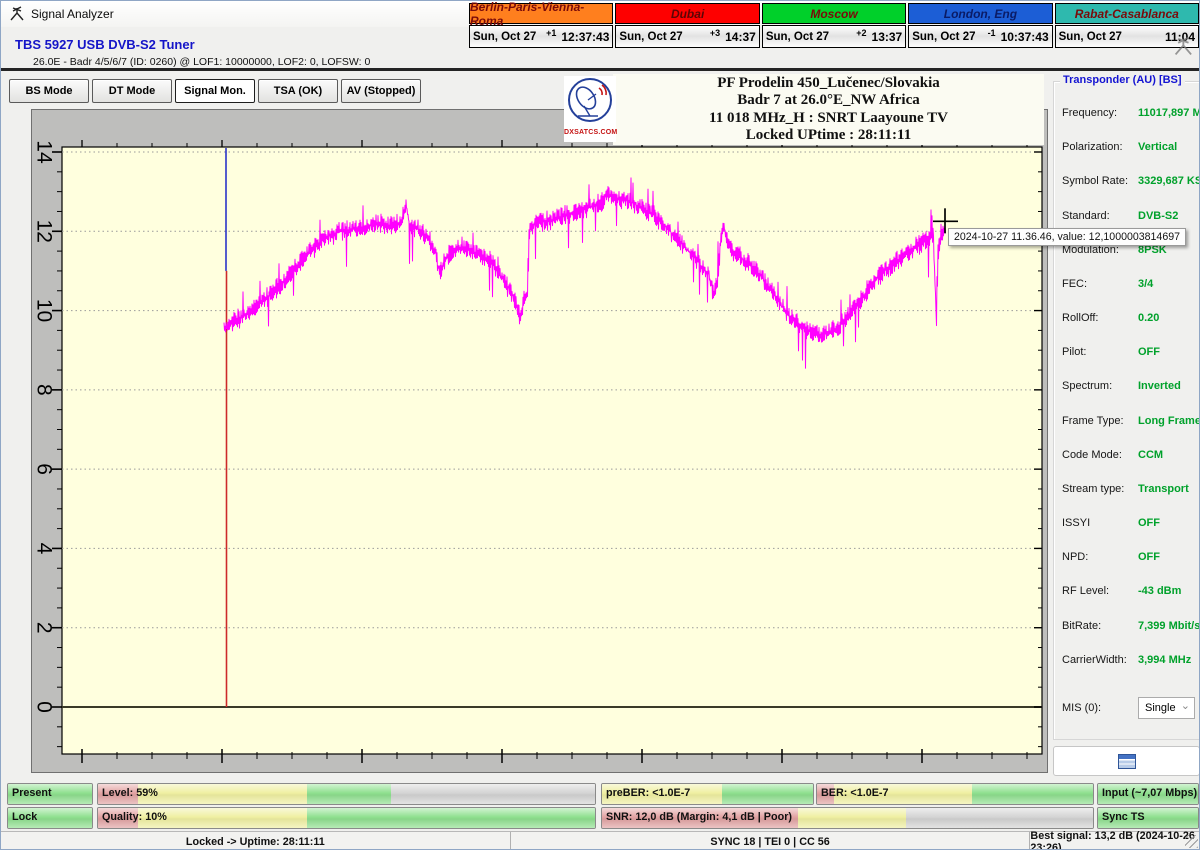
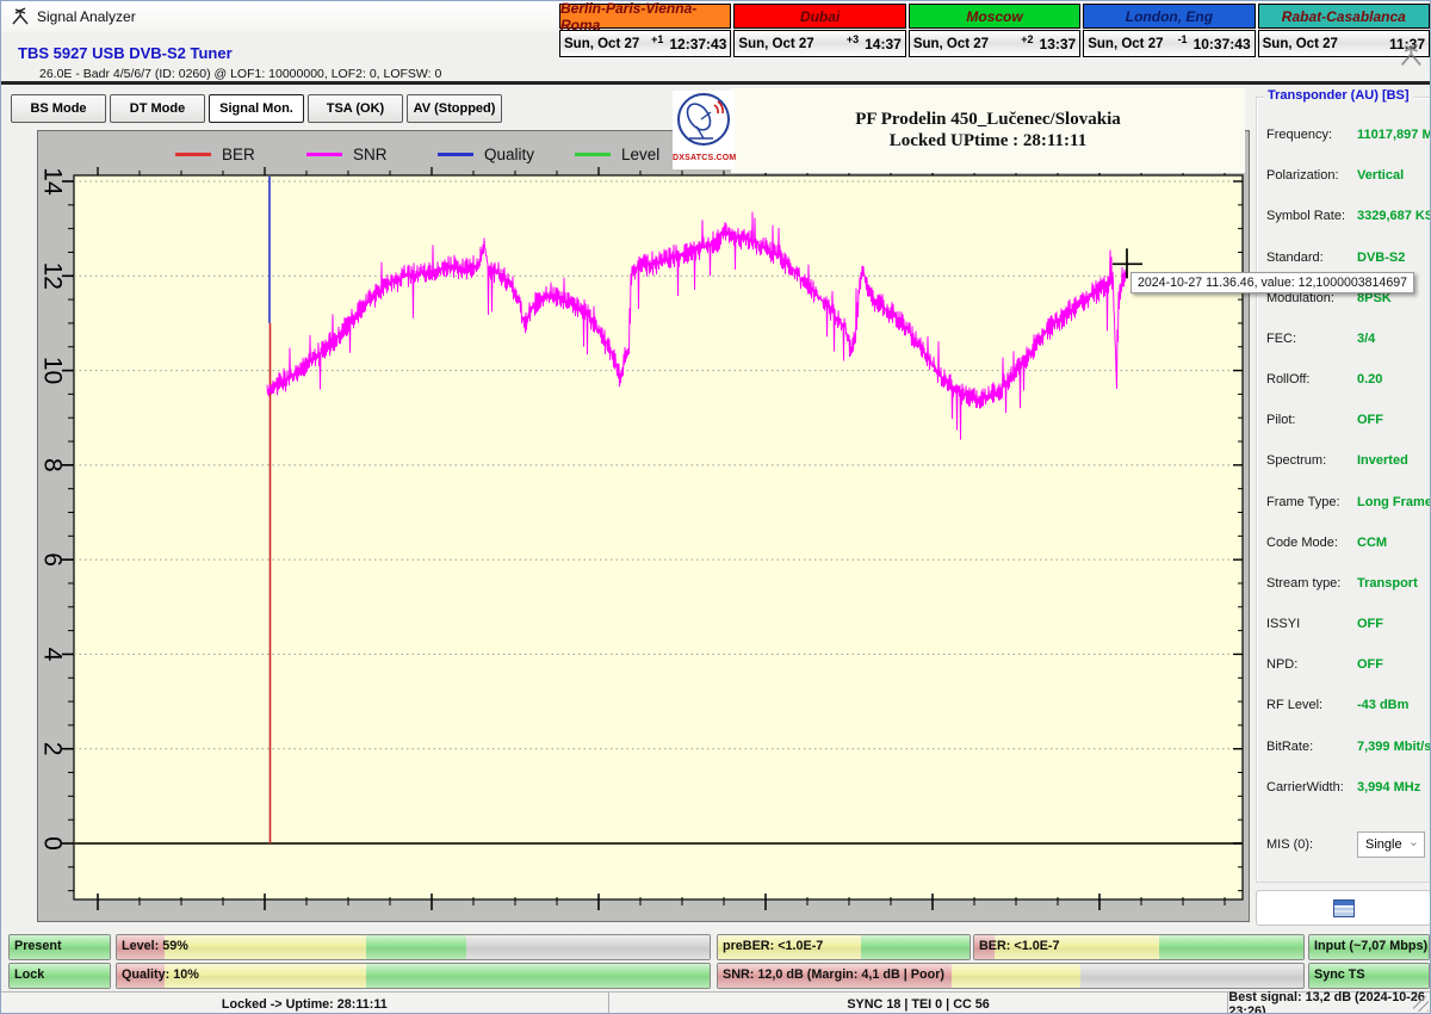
  Signal Analyzer
  Berlin-Paris-Vienna-Roma
  Sun, Oct 27
  +1
  12:37:43
  Dubai
  Sun, Oct 27
  +3
  14:37
  Moscow
  Sun, Oct 27
  +2
  13:37
  London, Eng
  Sun, Oct 27
  -1
  10:37:43
  Rabat-Casablanca
  Sun, Oct 27
- 11:04
+ 11:37
  TBS 5927 USB DVB-S2 Tuner
  26.0E - Badr 4/5/6/7 (ID: 0260) @ LOF1: 10000000, LOF2: 0, LOFSW: 0
  BS Mode
  DT Mode
  Signal Mon.
  TSA (OK)
  AV (Stopped)
+ BER
+ SNR
+ Quality
+ Level
  PF Prodelin 450_Lučenec/Slovakia
- Badr 7 at 26.0°E_NW Africa
- 11 018 MHz_H : SNRT Laayoune TV
  Locked UPtime : 28:11:11
  2024-10-27 11.36.46, value: 12,1000003814697
  Transponder (AU) [BS]
  Frequency:
  11017,897 M
  Polarization:
  Vertical
  Symbol Rate:
  3329,687 KS
  Standard:
  DVB-S2
  Modulation:
  8PSK
  FEC:
  3/4
  RollOff:
  0.20
  Pilot:
  OFF
  Spectrum:
  Inverted
  Frame Type:
  Long Frame
  Code Mode:
  CCM
  Stream type:
  Transport
  ISSYI
  OFF
  NPD:
  OFF
  RF Level:
  -43 dBm
  BitRate:
  7,399 Mbit/s
  CarrierWidth:
  3,994 MHz
  MIS (0):
  Single
  ⌄
  Present
  Level: 59%
  preBER: <1.0E-7
  BER: <1.0E-7
  Input (~7,07 Mbps)
  Lock
  Quality: 10%
  SNR: 12,0 dB (Margin: 4,1 dB | Poor)
  Sync TS
  Locked -> Uptime: 28:11:11
  SYNC 18 | TEI 0 | CC 56
  Best signal: 13,2 dB (2024-10- 23:26)
